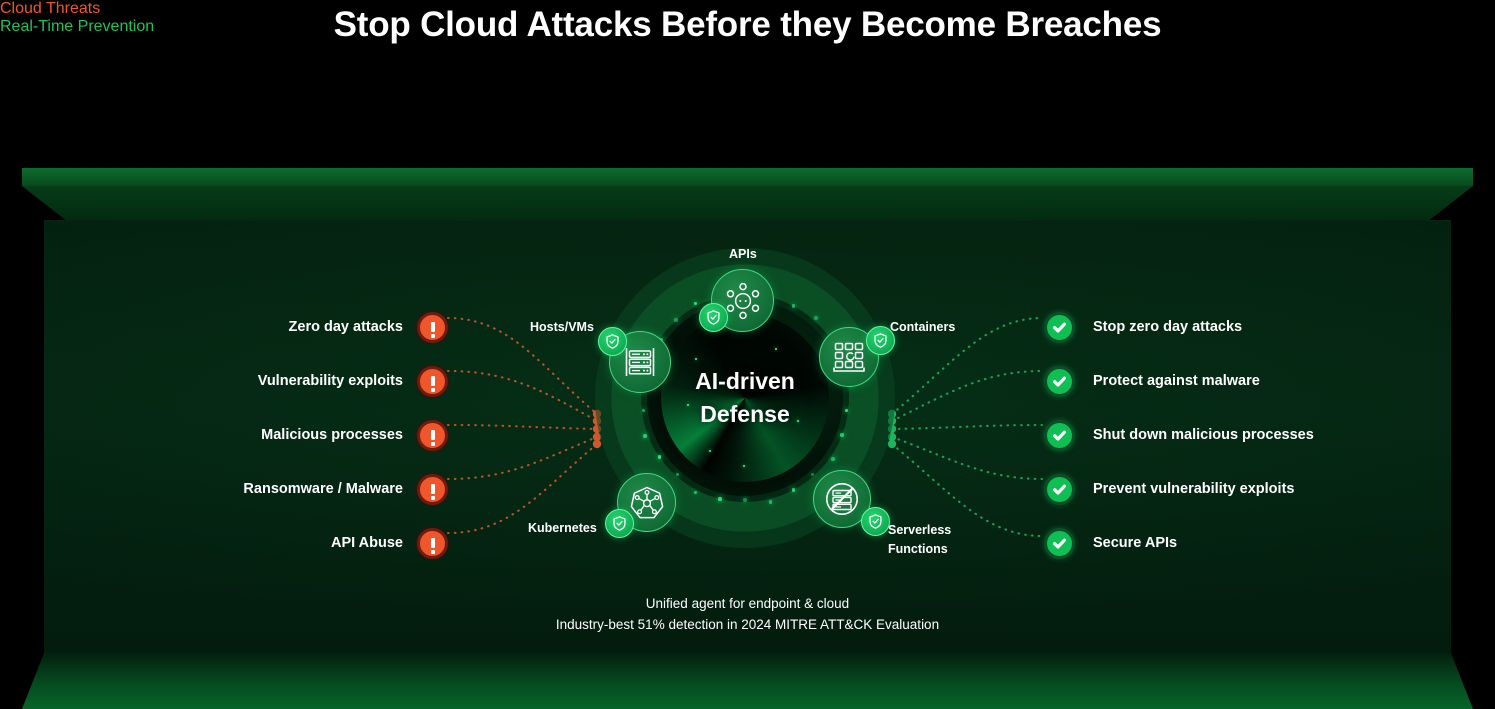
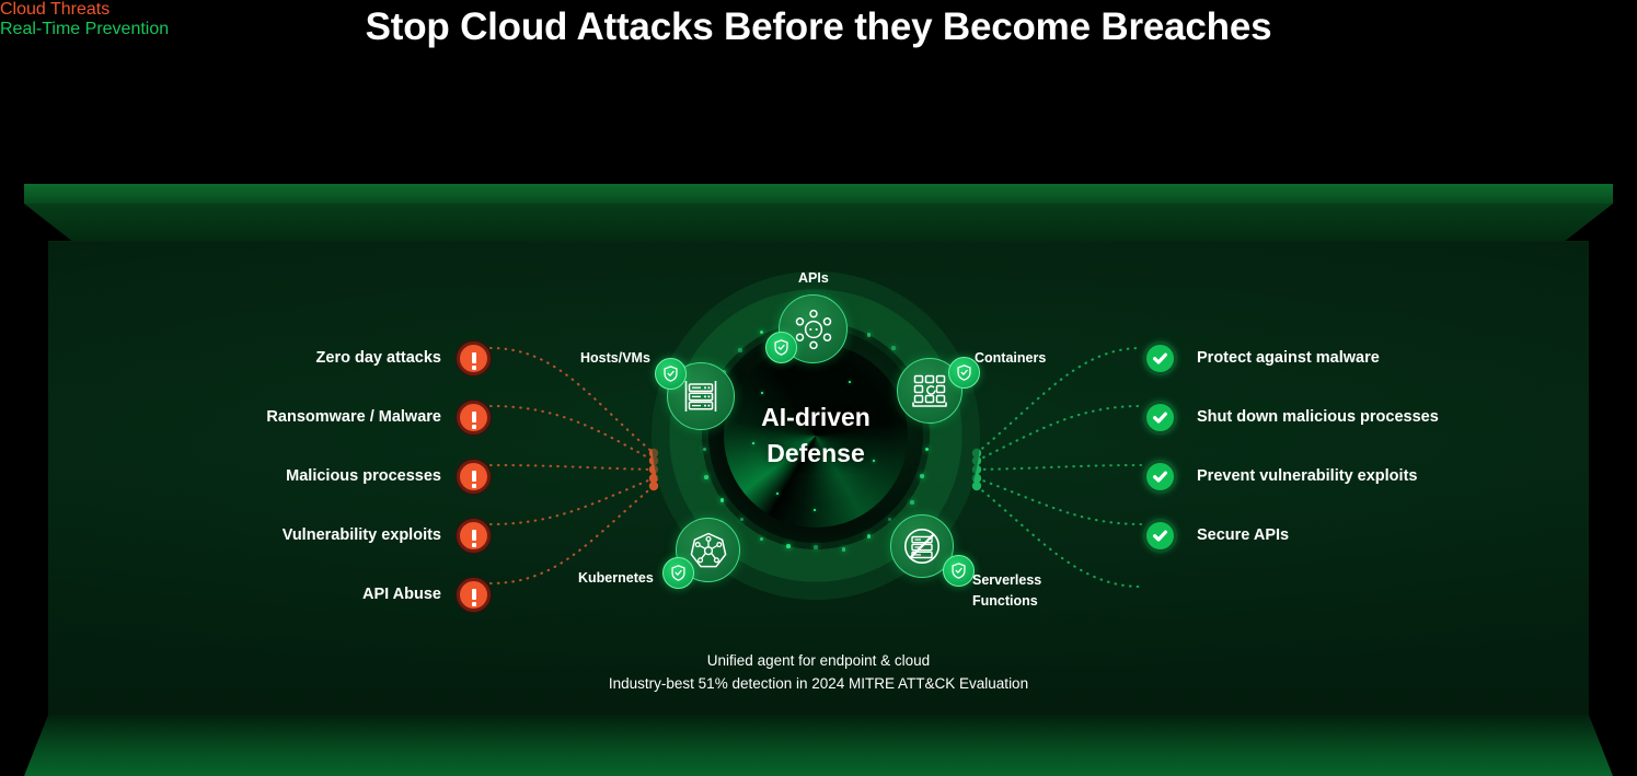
  Stop Cloud Attacks Before they Become Breaches
  Cloud Threats
  Zero day attacks
- Vulnerability exploits
+ Ransomware / Malware
  Malicious processes
- Ransomware / Malware
+ Vulnerability exploits
  API Abuse
  Real-Time Prevention
- Stop zero day attacks
  Protect against malware
  Shut down malicious processes
  Prevent vulnerability exploits
  Secure APIs
  AI-driven
  Defense
  APIs
  Hosts/VMs
  Containers
  Kubernetes
  Serverless
  Functions
  Unified agent for endpoint & cloud
  Industry-best 51% detection in 2024 MITRE ATT&CK Evaluation
